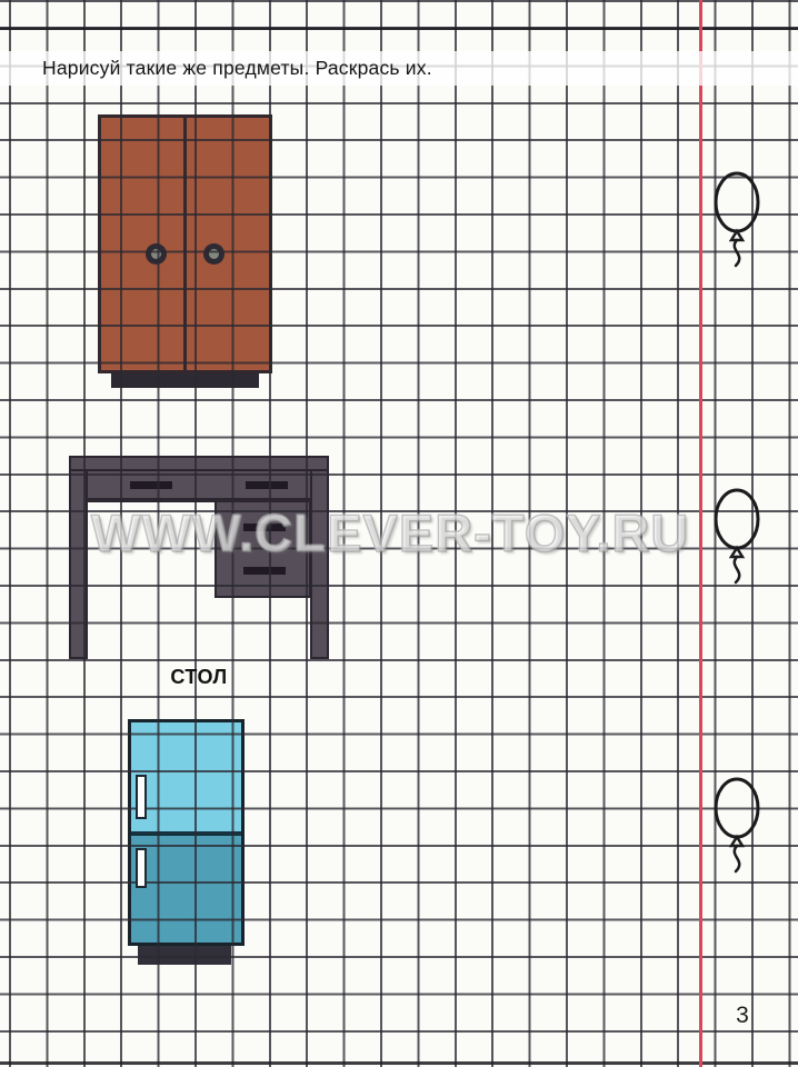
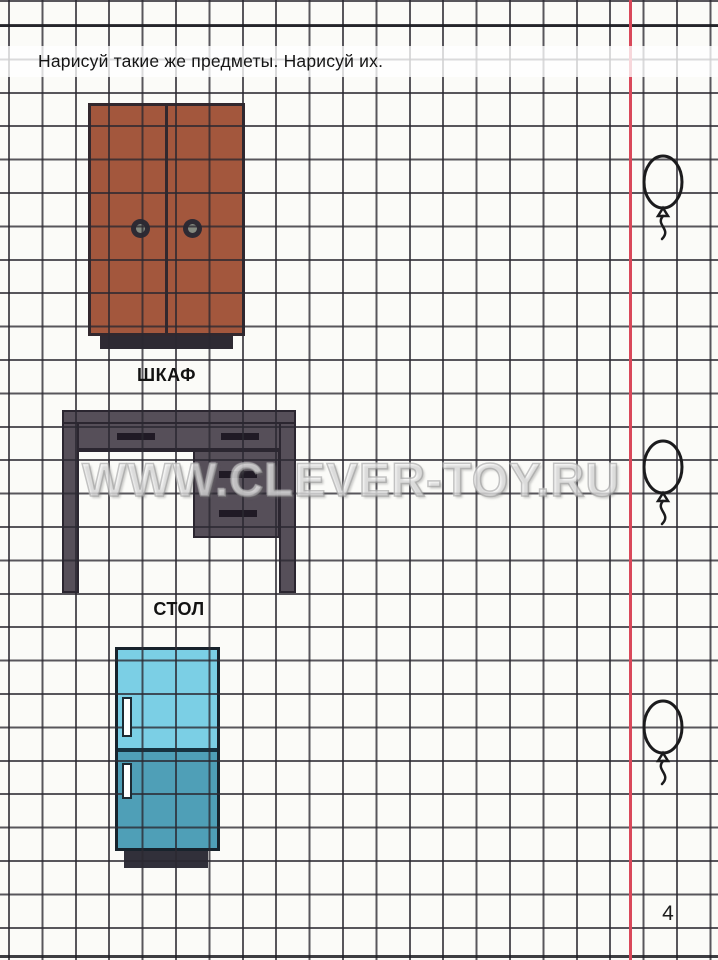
- Нарисуй такие же предметы. Раскрась их.
+ Нарисуй такие же предметы. Нарисуй их.
  WWW.CLEVER-TOY.RU
+ ШКАФ
  СТОЛ
- 3
+ 4
